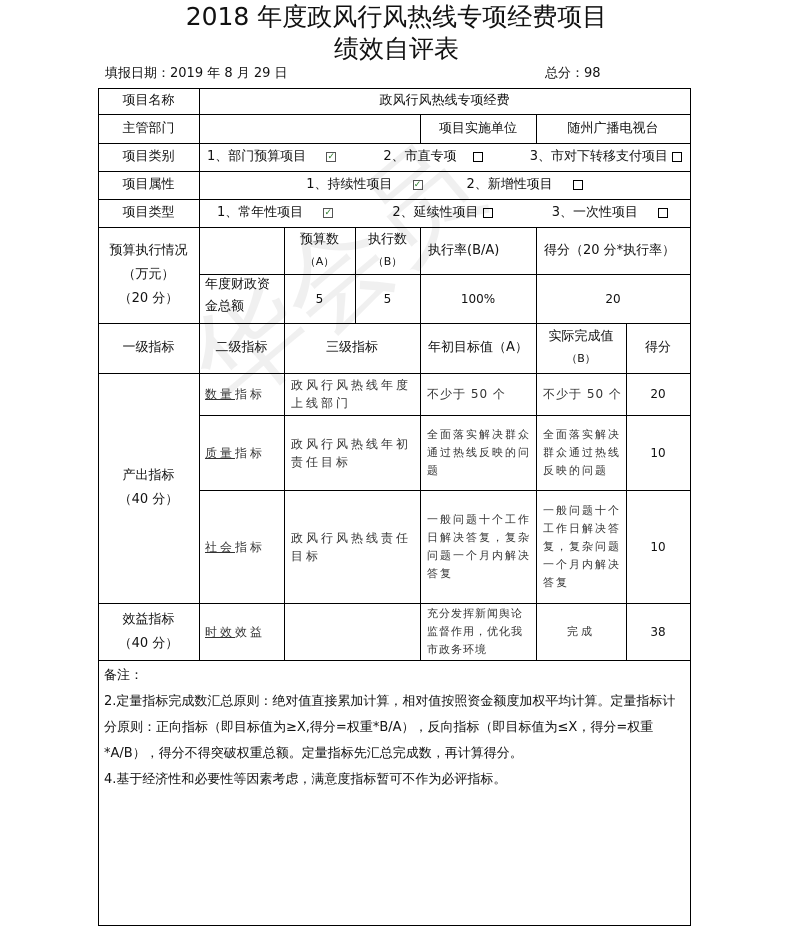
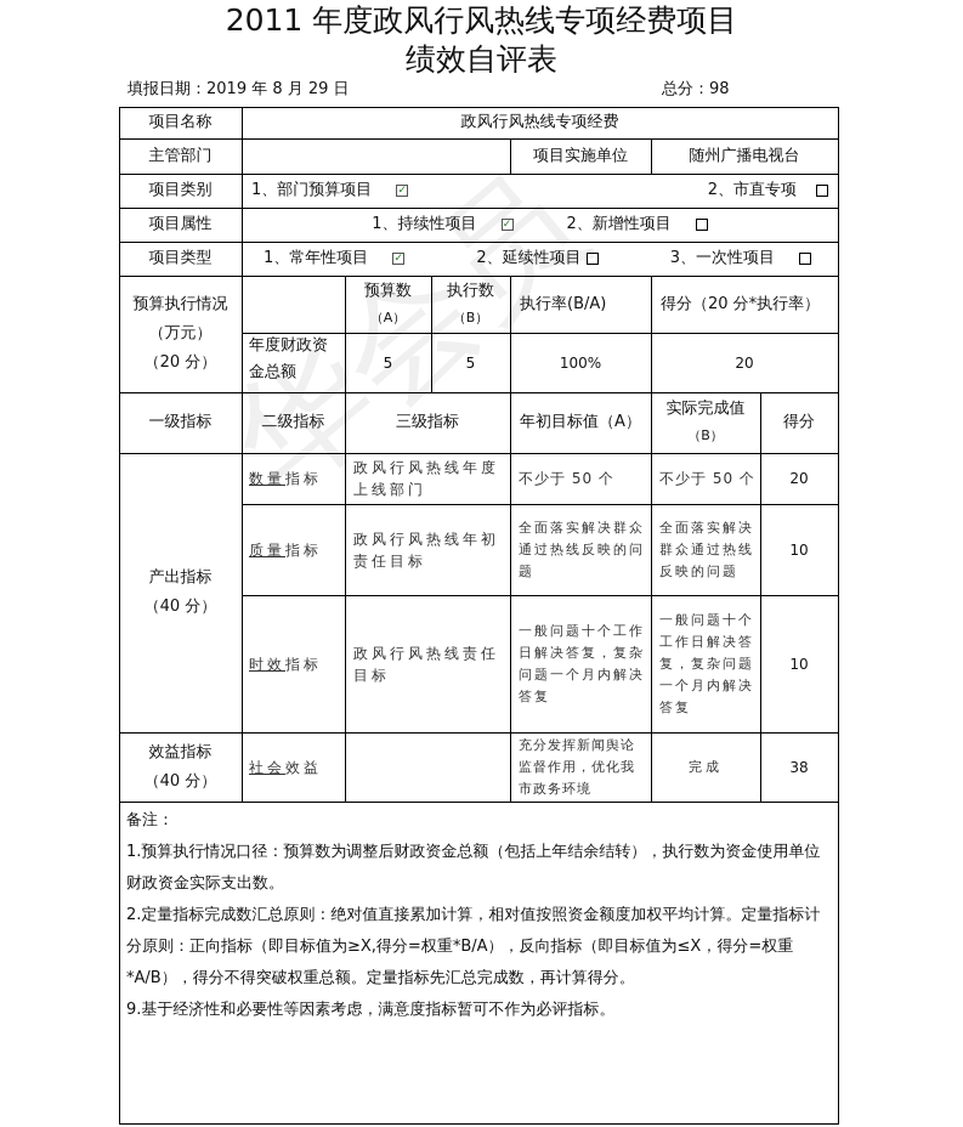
- 2018 年度政风行风热线专项经费项目
+ 2011 年度政风行风热线专项经费项目
  绩效自评表
  填报日期：2019 年 8 月 29 日
  总分：98
  项目名称
  政风行风热线专项经费
  主管部门
  项目实施单位
  随州广播电视台
  项目类别
  1、部门预算项目 ✓
  2、市直专项
- 3、市对下转移支付项目
  项目属性
  1、持续性项目 ✓
  2、新增性项目
  项目类型
  1、常年性项目 ✓
  2、延续性项目
  3、一次性项目
  预算执行情况
  （万元）
  （20 分）
  预算数
  （A）
  执行数
  （B）
  执行率(B/A)
  得分（20 分*执行率）
  年度财政资
  金总额
  5
  5
  100%
  20
  一级指标
  二级指标
  三级指标
  年初目标值（A）
  实际完成值
  （B）
  得分
  产出指标
  （40 分）
  效益指标
  （40 分）
  数量
  指标
  政风行风热线年度上线部门
  不少于 50 个
  不少于 50 个
  20
  质量
  指标
  政风行风热线年初责任目标
  全面落实解决群众通过热线反映的问题
  全面落实解决群众通过热线反映的问题
  10
- 社会
+ 时效
  指标
  政风行风热线责任目标
  一般问题十个工作日解决答复，复杂问题一个月内解决答复
  一般问题十个工作日解决答复，复杂问题一个月内解决答复
  10
- 时效
+ 社会
  效益
  充分发挥新闻舆论监督作用，优化我市政务环境
  完成
  38
  备注：
+ 1.预算执行情况口径：预算数为调整后财政资金总额（包括上年结余结转），执行数为资金使用单位财政资金实际支出数。
  2.定量指标完成数汇总原则：绝对值直接累加计算，相对值按照资金额度加权平均计算。定量指标计分原则：正向指标（即目标值为≥X,得分=权重*B/A），反向指标（即目标值为≤X，得分=权重*A/B），得分不得突破权重总额。定量指标先汇总完成数，再计算得分。
- 4.基于经济性和必要性等因素考虑，满意度指标暂可不作为必评指标。
+ 9.基于经济性和必要性等因素考虑，满意度指标暂可不作为必评指标。
